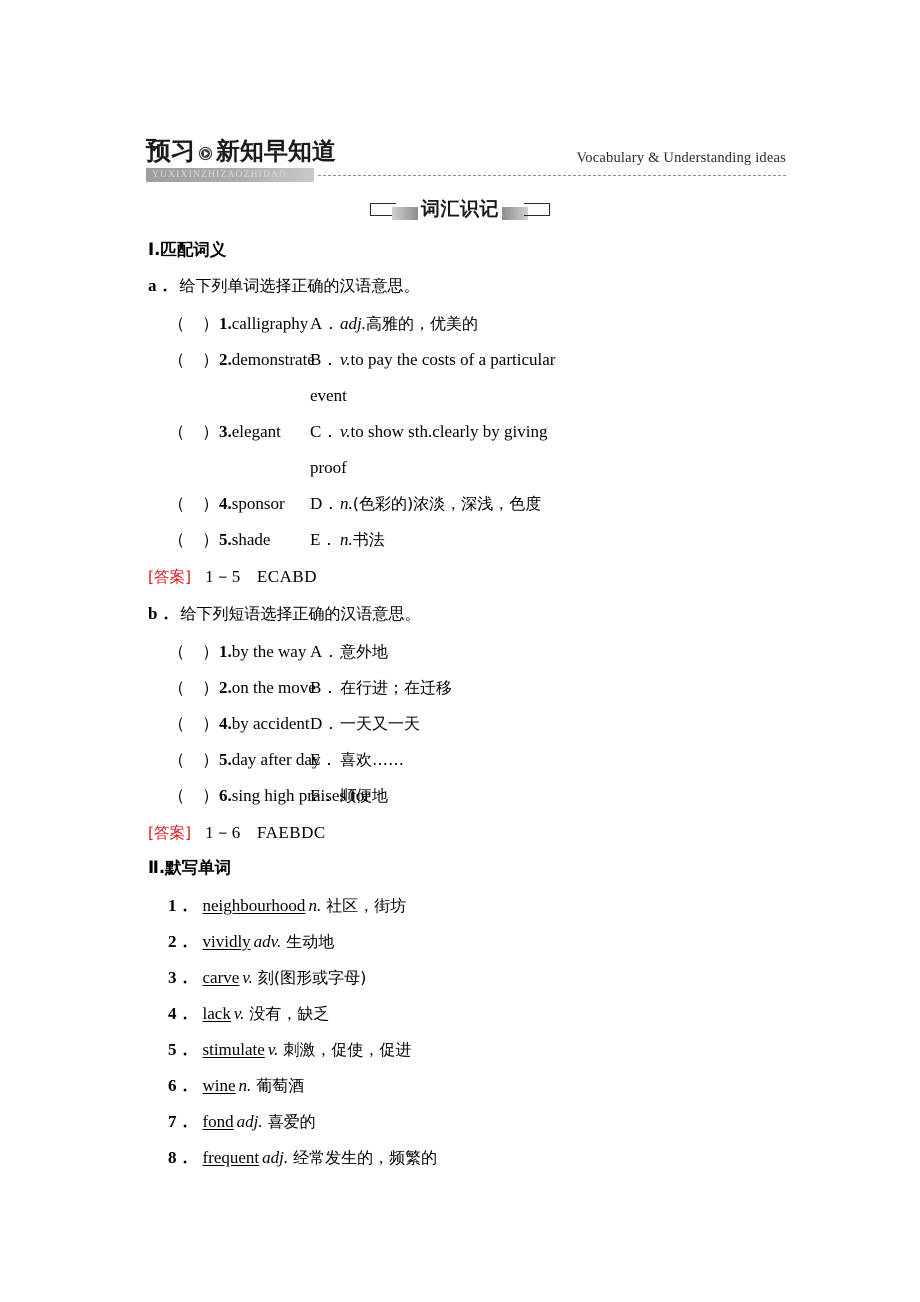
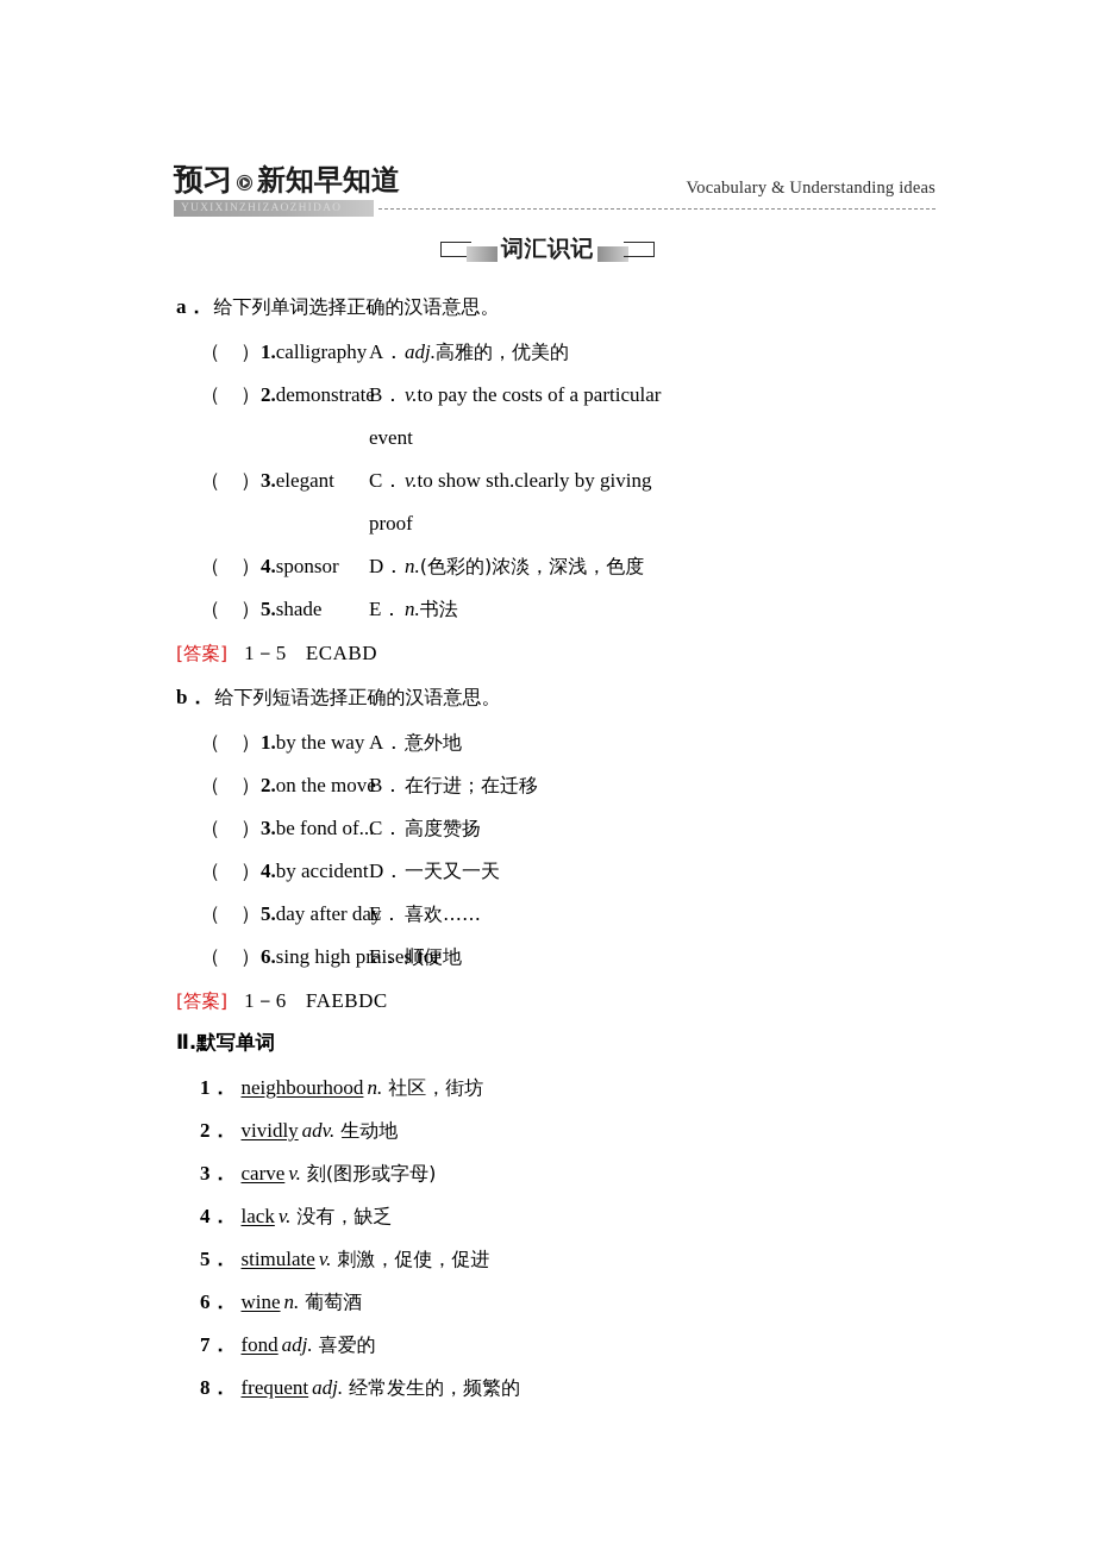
  预习
  新知早知道
  YUXIXINZHIZAOZHIDAO
  Vocabulary & Understanding ideas
  词汇识记
- Ⅰ.匹配词义
  a． 给下列单词选择正确的汉语意思。
  （ ）1.calligraphy
  A．adj.高雅的，优美的
  （ ）2.demonstrate
  B．v.to pay the costs of a particular
  event
  （ ）3.elegant
  C．v.to show sth.clearly by giving
  proof
  （ ）4.sponsor
  D．n.(色彩的)浓淡，深浅，色度
  （ ）5.shade
  E． n.书法
  [答案] 1－5 ECABD
  b． 给下列短语选择正确的汉语意思。
  （ ）1.by the way
  A．意外地
  （ ）2.on the move
  B．在行进；在迁移
+ （ ）3.be fond of...
+ C．高度赞扬
  （ ）4.by accident
  D．一天又一天
  （ ）5.day after day
  E． 喜欢……
  （ ）6.sing high praises for
  F． 顺便地
  [答案] 1－6 FAEBDC
  Ⅱ.默写单词
  1． neighbourhood n. 社区，街坊
  2． vividly adv. 生动地
  3． carve v. 刻(图形或字母)
  4． lack v. 没有，缺乏
  5． stimulate v. 刺激，促使，促进
  6． wine n. 葡萄酒
  7． fond adj. 喜爱的
  8． frequent adj. 经常发生的，频繁的
